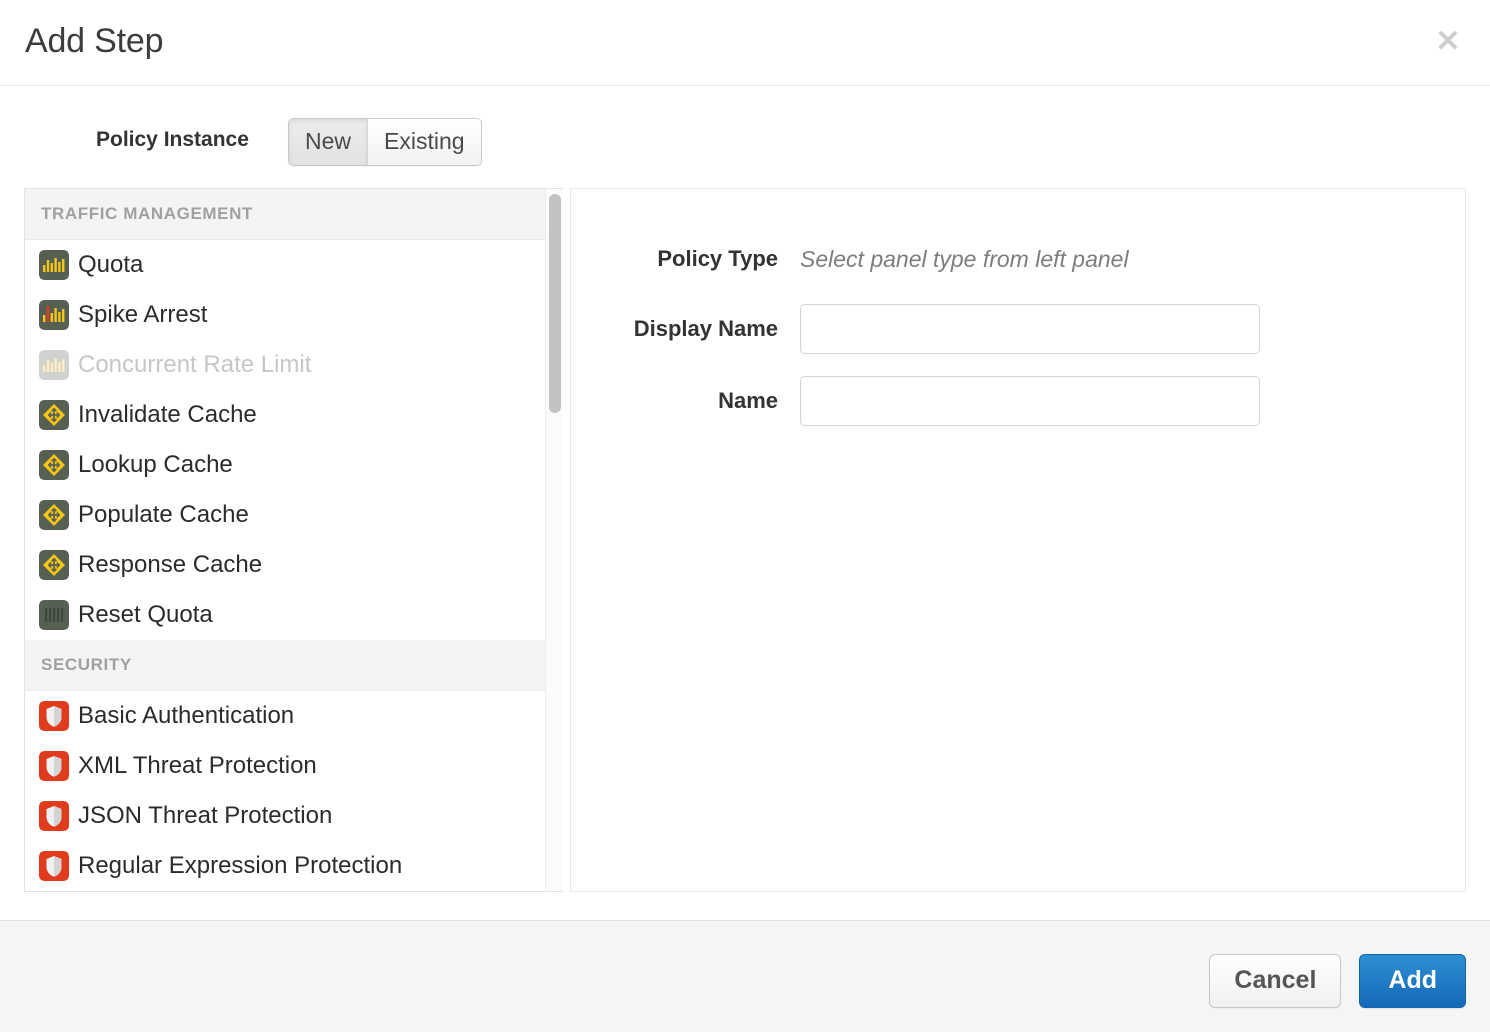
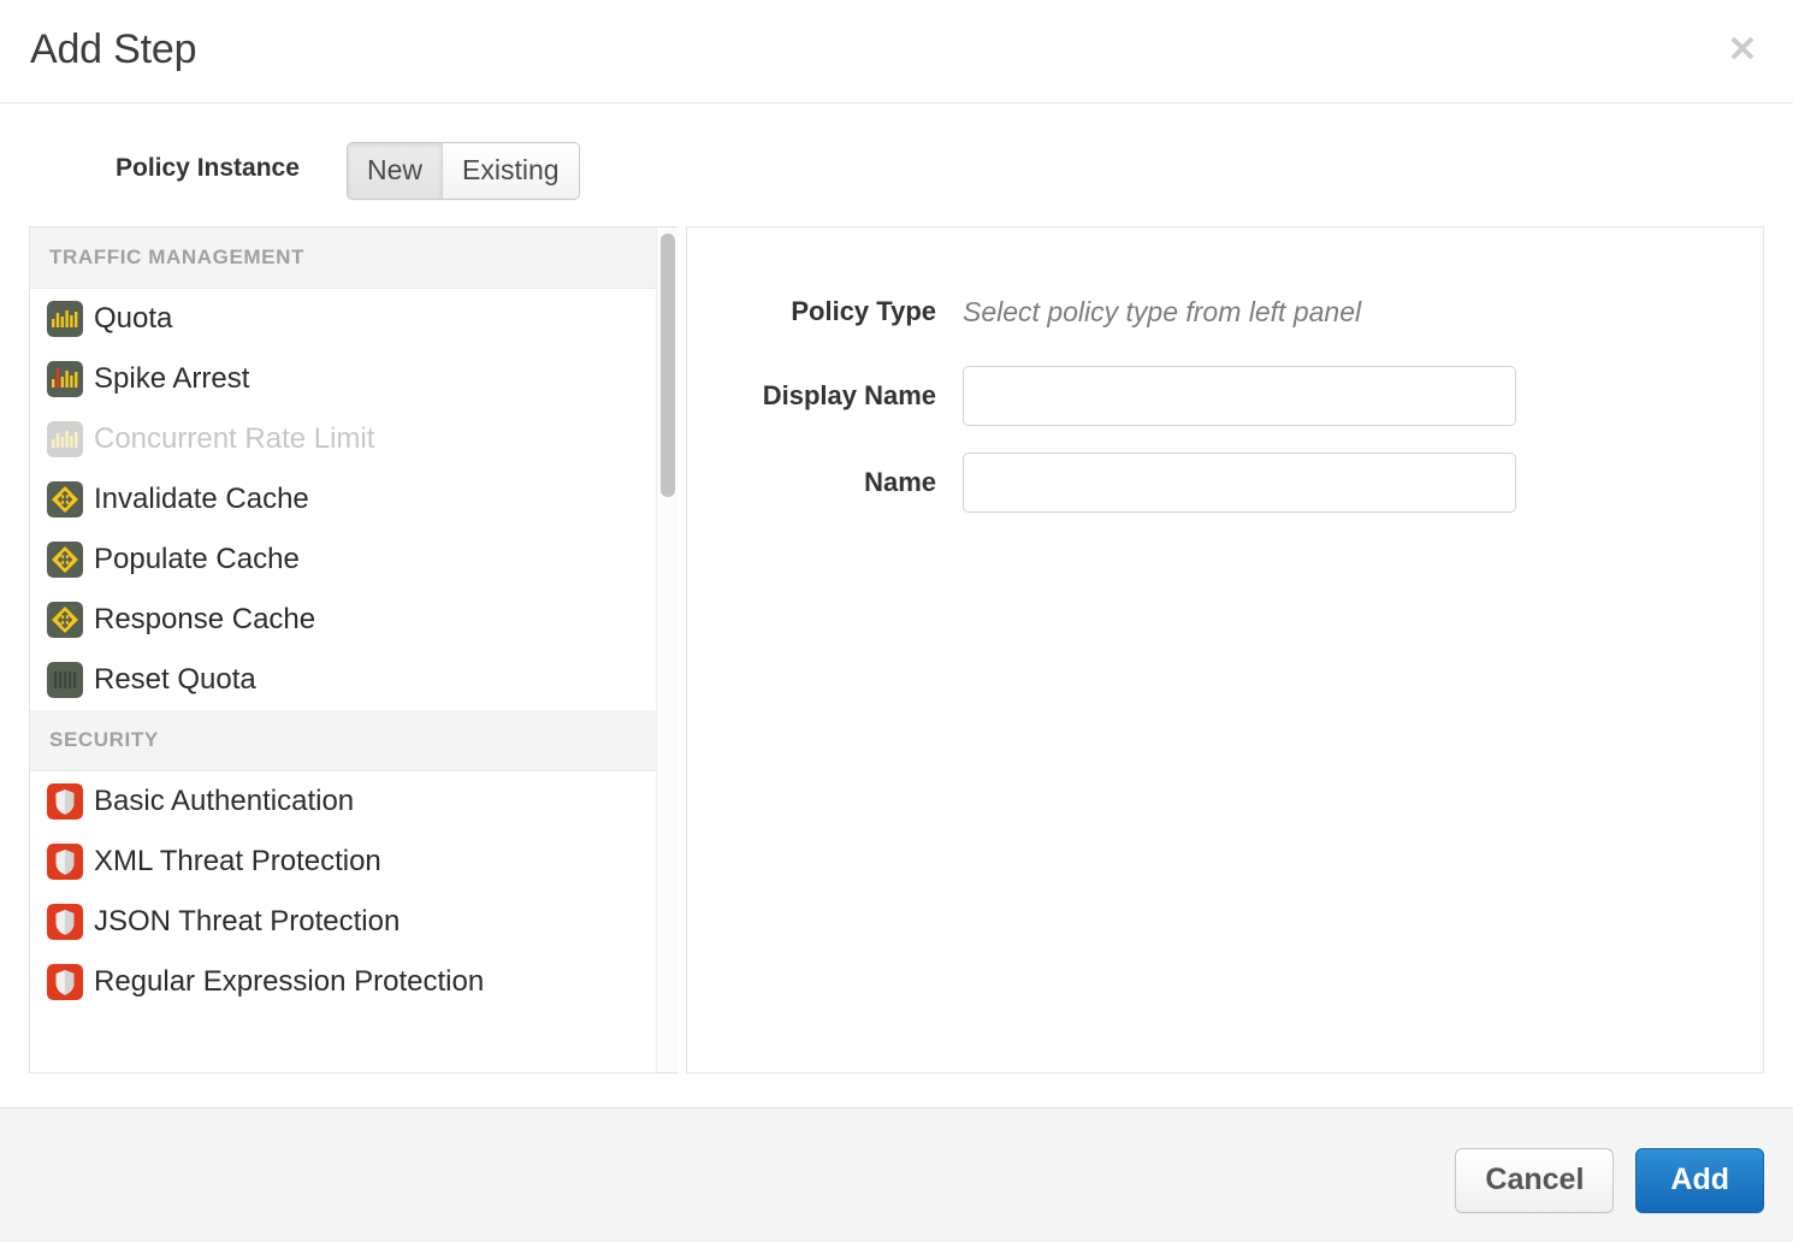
  Add Step
  ✕
  Policy Instance
  New
  Existing
  TRAFFIC MANAGEMENT
  Quota
  Spike Arrest
  Concurrent Rate Limit
  Invalidate Cache
- Lookup Cache
  Populate Cache
  Response Cache
  Reset Quota
  SECURITY
  Basic Authentication
  XML Threat Protection
  JSON Threat Protection
  Regular Expression Protection
  Policy Type
- Select panel type from left panel
+ Select policy type from left panel
  Display Name
  Name
  Cancel
  Add
